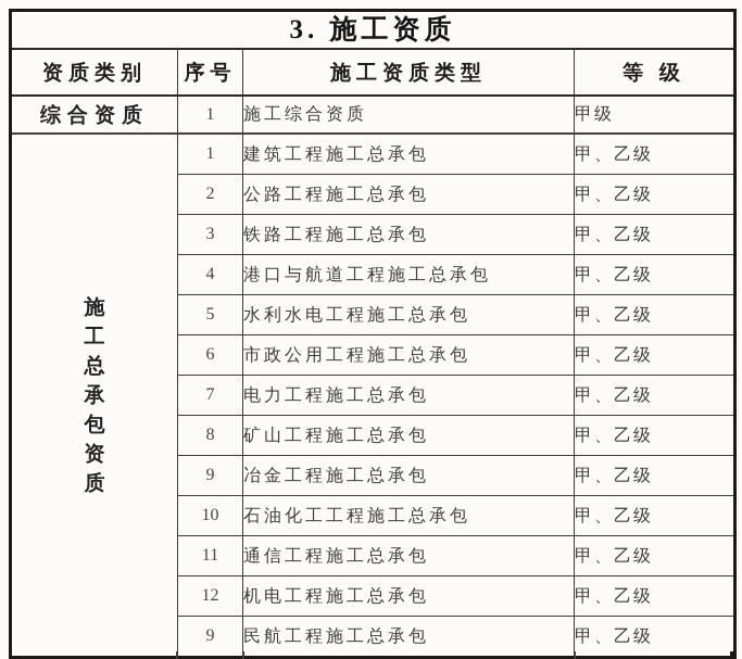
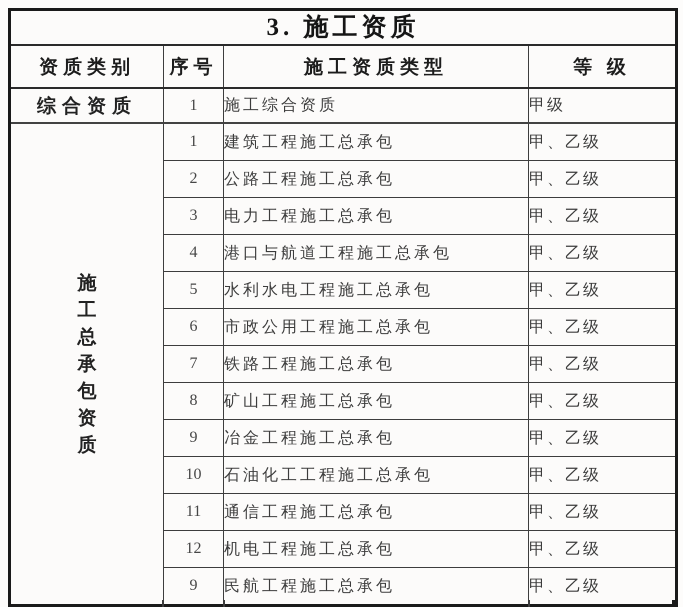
  3. 施工资质
  资质类别	序号	施工资质类型	等 级
  综合资质	1	施工综合资质	甲级
  施工总承包资质	1	建筑工程施工总承包	甲、乙级
  2	公路工程施工总承包	甲、乙级
- 3	铁路工程施工总承包	甲、乙级
+ 3	电力工程施工总承包	甲、乙级
  4	港口与航道工程施工总承包	甲、乙级
  5	水利水电工程施工总承包	甲、乙级
  6	市政公用工程施工总承包	甲、乙级
- 7	电力工程施工总承包	甲、乙级
+ 7	铁路工程施工总承包	甲、乙级
  8	矿山工程施工总承包	甲、乙级
  9	冶金工程施工总承包	甲、乙级
  10	石油化工工程施工总承包	甲、乙级
  11	通信工程施工总承包	甲、乙级
  12	机电工程施工总承包	甲、乙级
  9	民航工程施工总承包	甲、乙级
